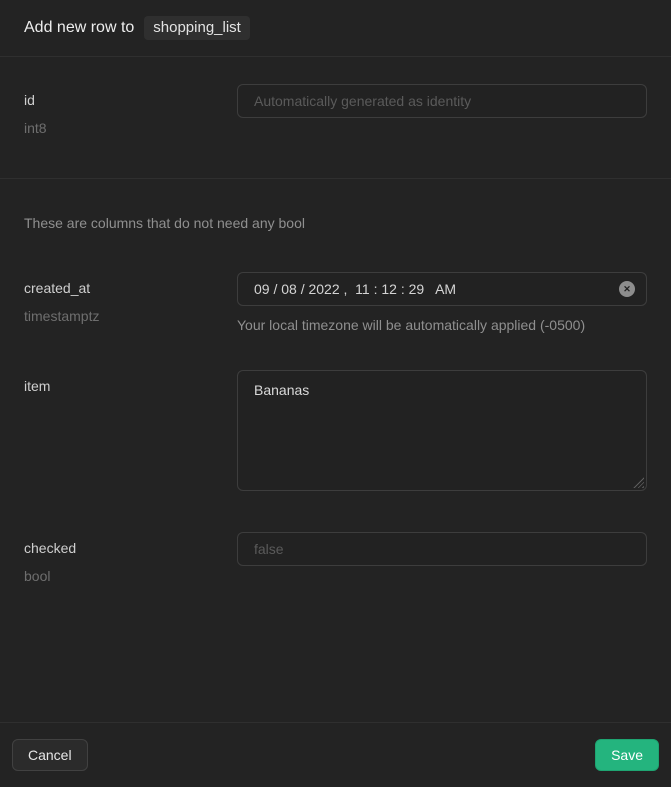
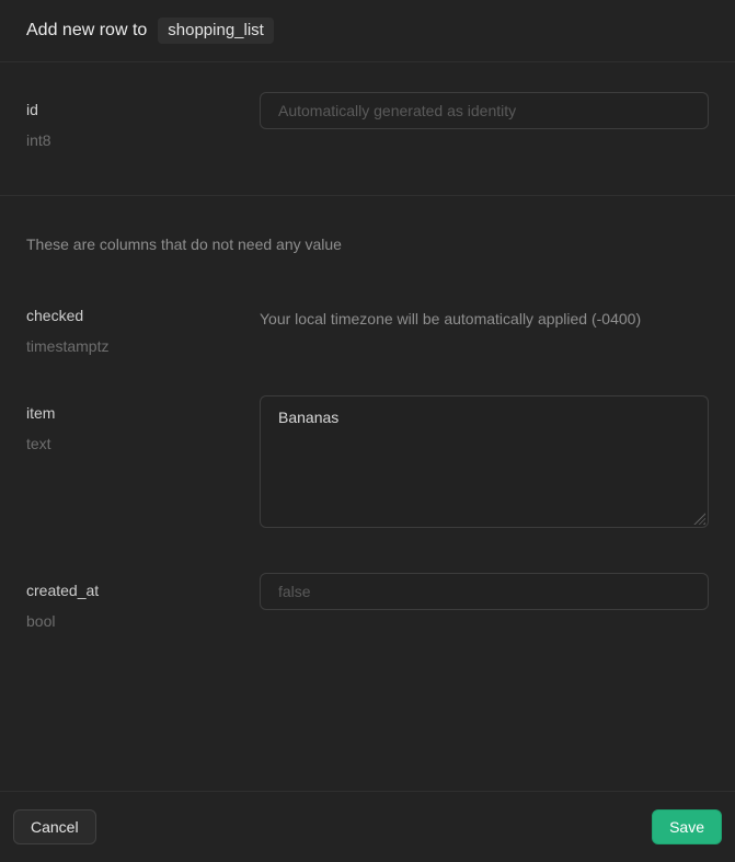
  Add new row to
  shopping_list
  id
  int8
  Automatically generated as identity
- These are columns that do not need any bool
+ These are columns that do not need any value
- created_at
+ checked
  timestamptz
- 09 / 08 / 2022 , 11 : 12 : 29 AM
- ✕
- Your local timezone will be automatically applied (-0500)
+ Your local timezone will be automatically applied (-0400)
  item
+ text
  Bananas
- checked
+ created_at
  bool
  false
  Cancel
  Save
